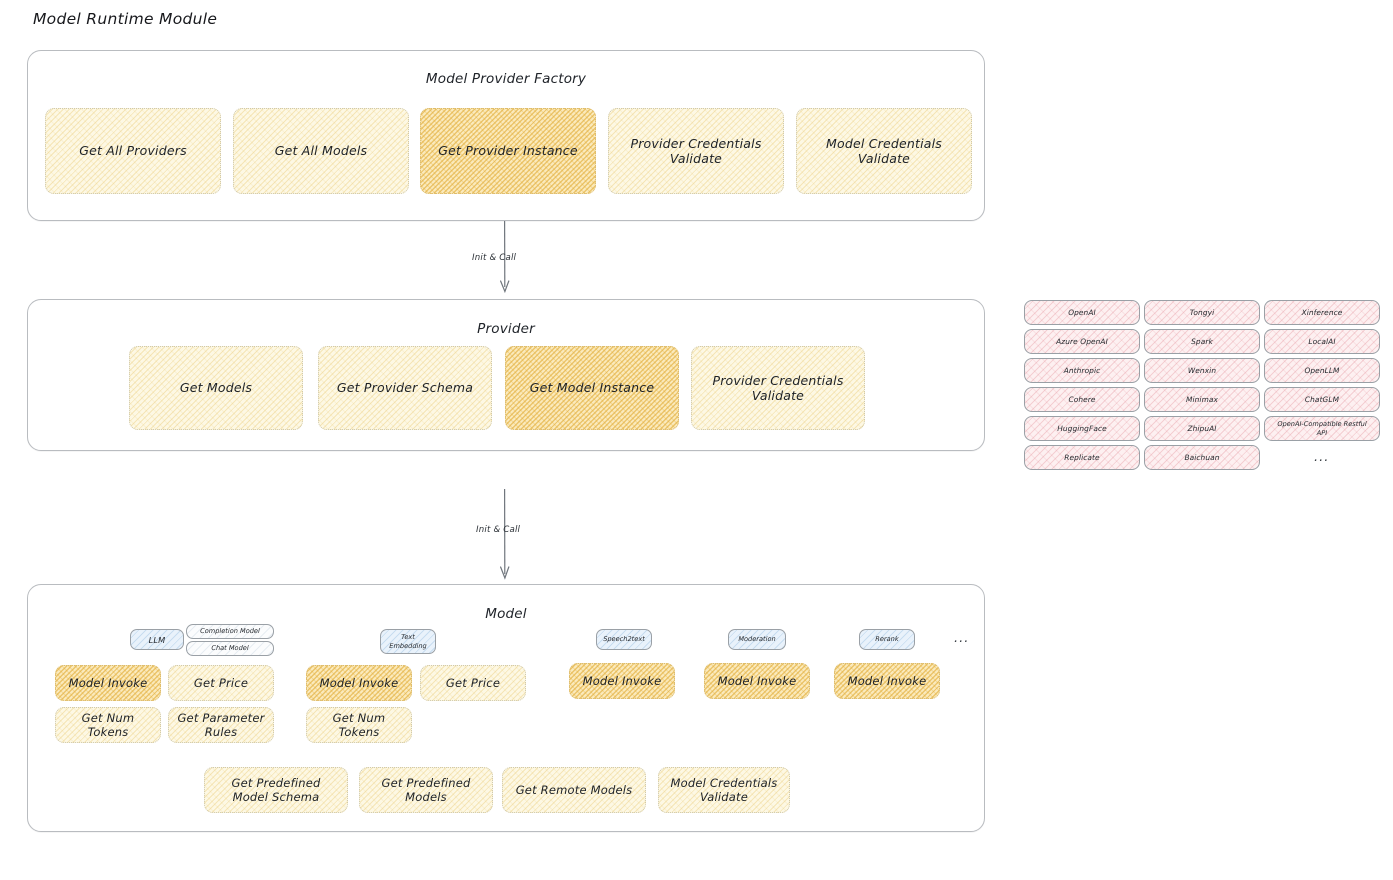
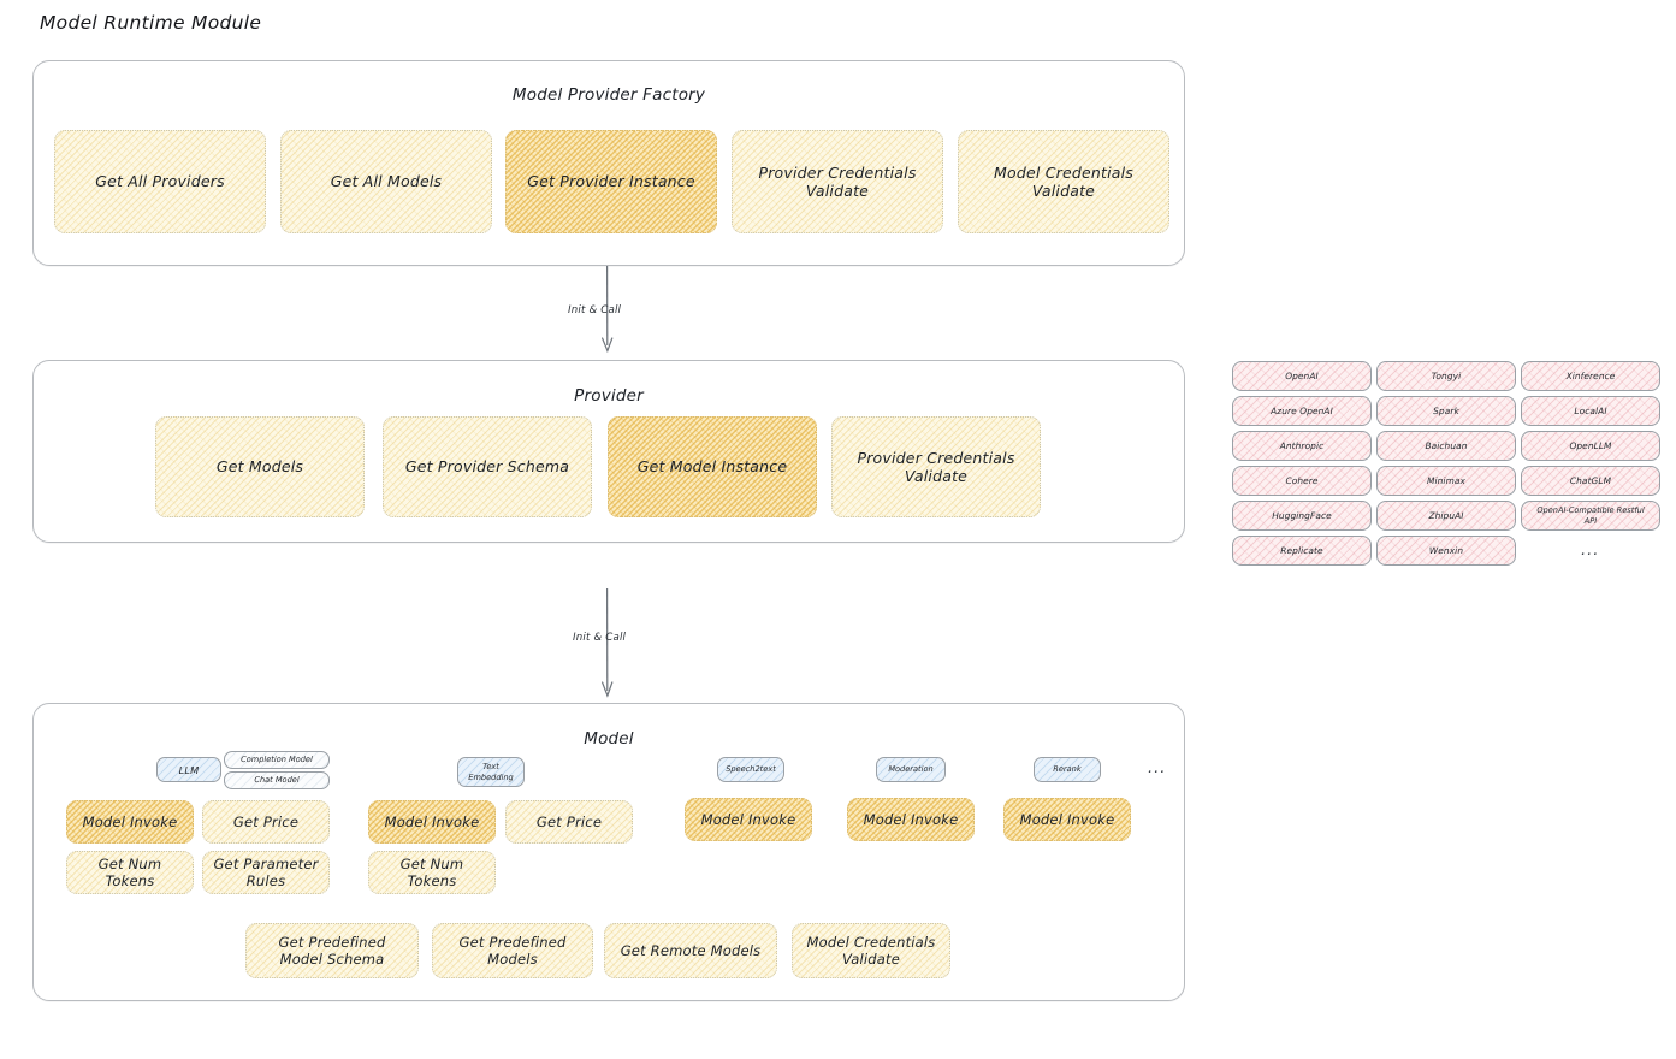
  Model Runtime Module
  Model Provider Factory
  Get All Providers
  Get All Models
  Get Provider Instance
  Provider Credentials Validate
  Model Credentials Validate
  Init & Call
  Provider
  Get Models
  Get Provider Schema
  Get Model Instance
  Provider Credentials Validate
  OpenAI
  Azure OpenAI
  Anthropic
  Cohere
  HuggingFace
  Replicate
  Tongyi
  Spark
- Wenxin
+ Baichuan
  Minimax
  ZhipuAI
- Baichuan
+ Wenxin
  Xinference
  LocalAI
  OpenLLM
  ChatGLM
  OpenAI-Compatible Restful API
  ...
  Init & Call
  Model
  LLM
  Completion Model
  Chat Model
  Model Invoke
  Get Price
  Get Num Tokens
  Get Parameter Rules
  Text Embedding
  Model Invoke
  Get Price
  Get Num Tokens
  Speech2text
  Model Invoke
  Moderation
  Model Invoke
  Rerank
  Model Invoke
  ...
  Get Predefined Model Schema
  Get Predefined Models
  Get Remote Models
  Model Credentials Validate
